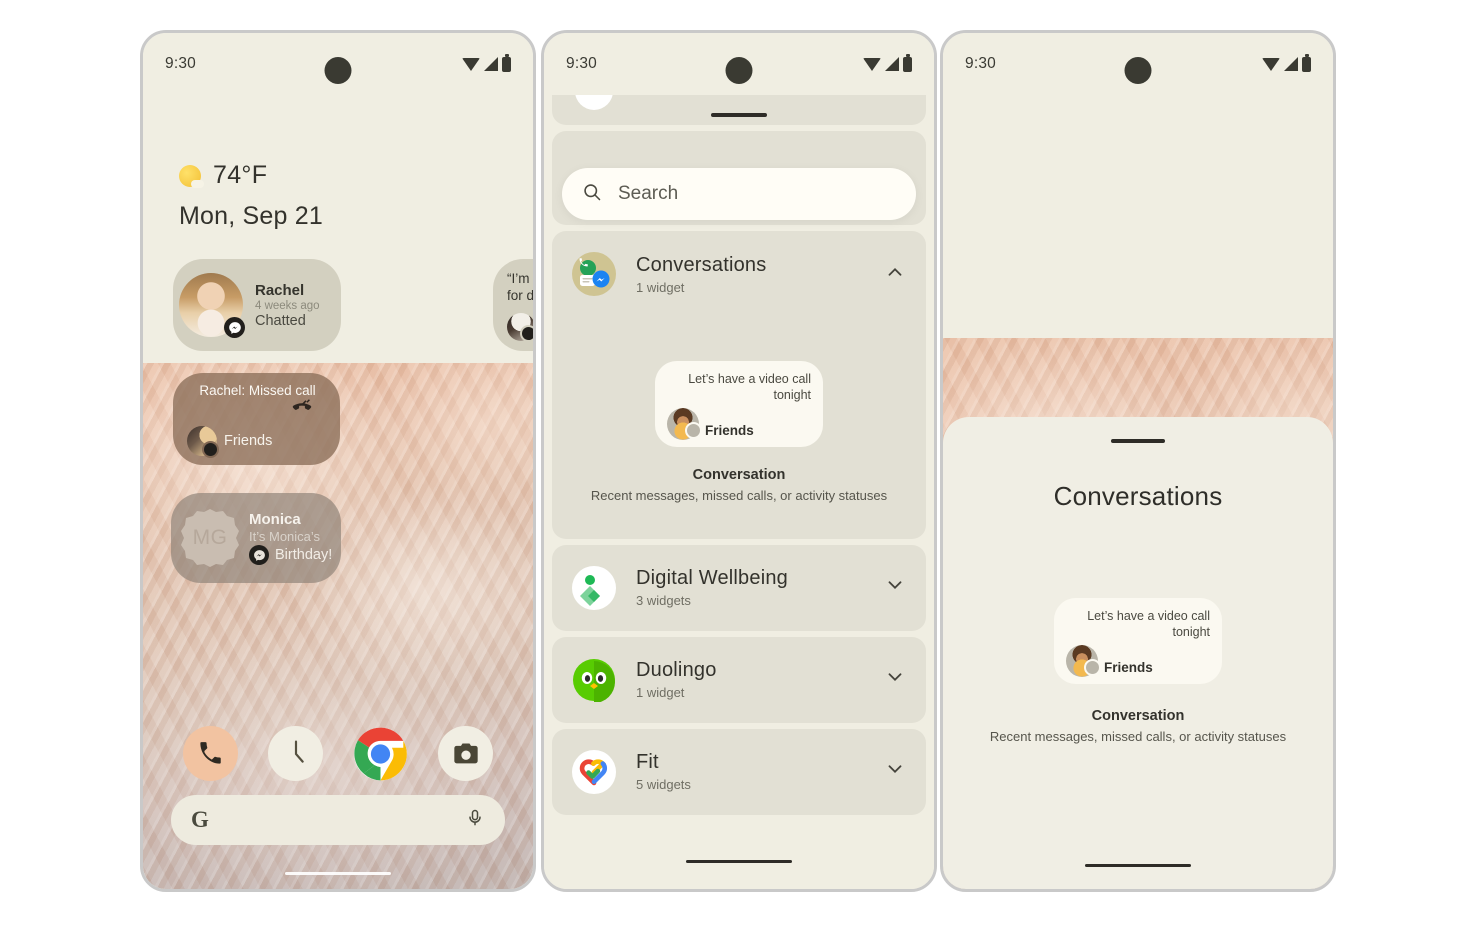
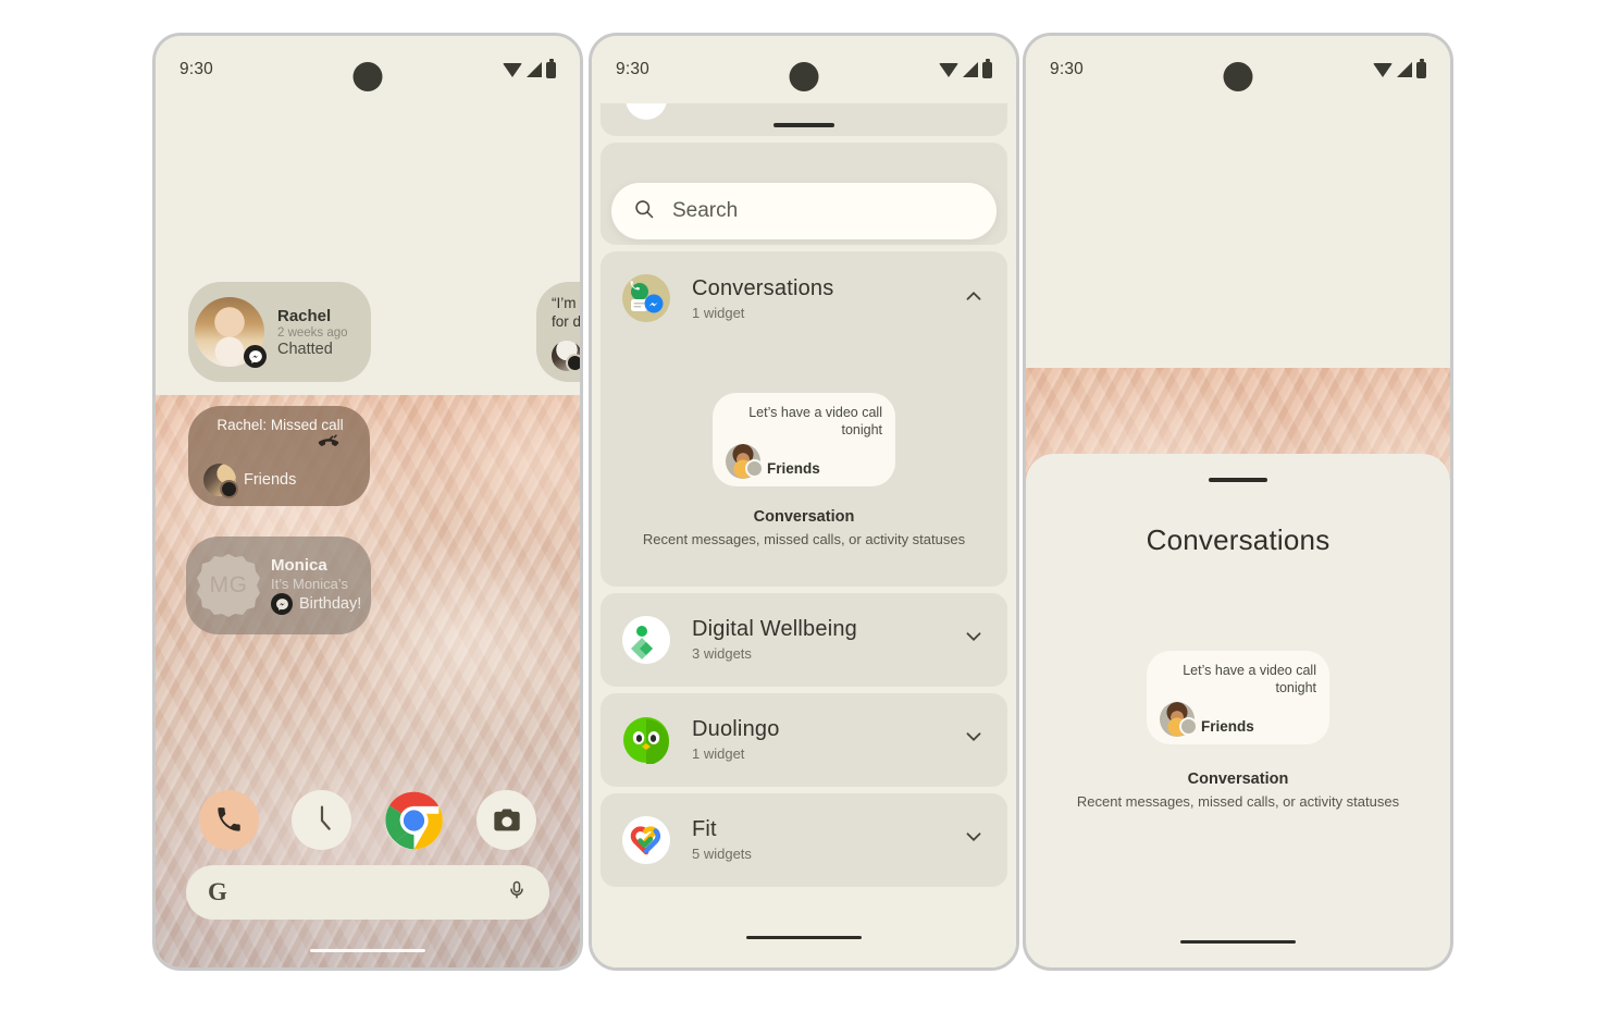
  9:30
- 74°F
- Mon, Sep 21
  Rachel
- 4 weeks ago
+ 2 weeks ago
  Chatted
  Rachel: Missed call
  Friends
  Monica
  It’s Monica’s
  Birthday!
  G
  9:30
  Conversations
  1 widget
  Let’s have a video call tonight
  Friends
  Conversation
  Recent messages, missed calls, or activity statuses
  Digital Wellbeing
  3 widgets
  Duolingo
  1 widget
  Fit
  5 widgets
  Search
  9:30
  Conversations
  Let’s have a video call tonight
  Friends
  Conversation
  Recent messages, missed calls, or activity statuses
